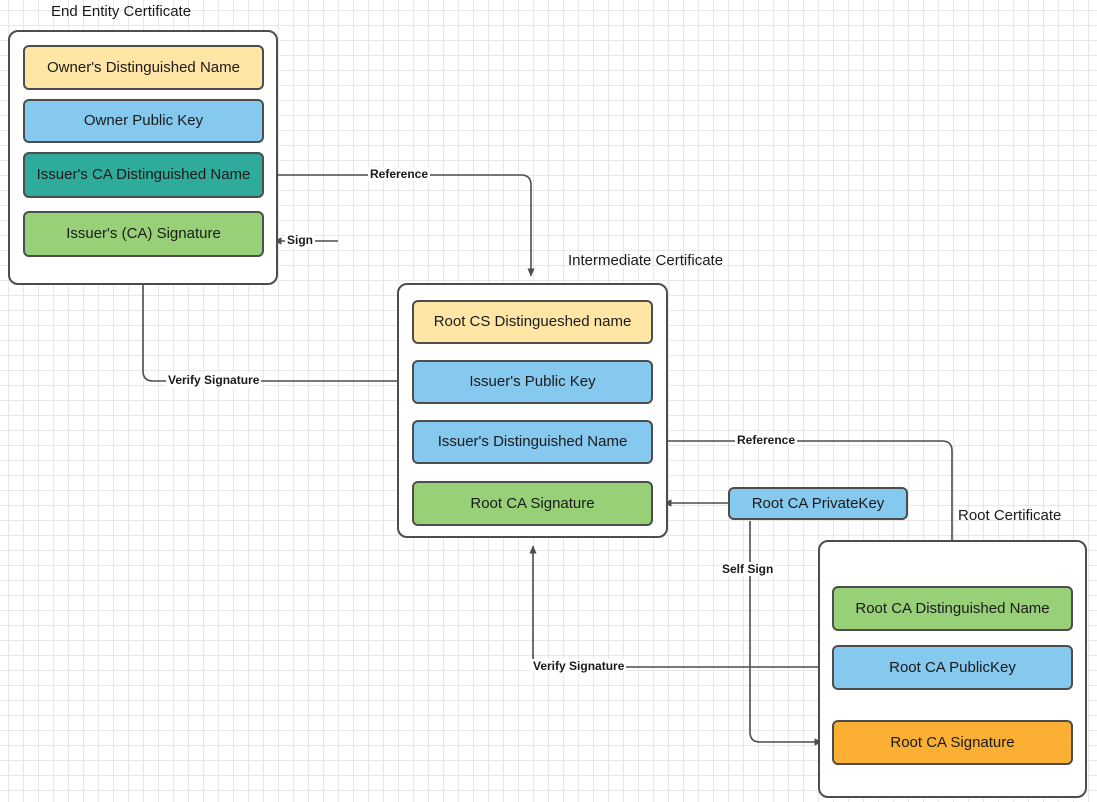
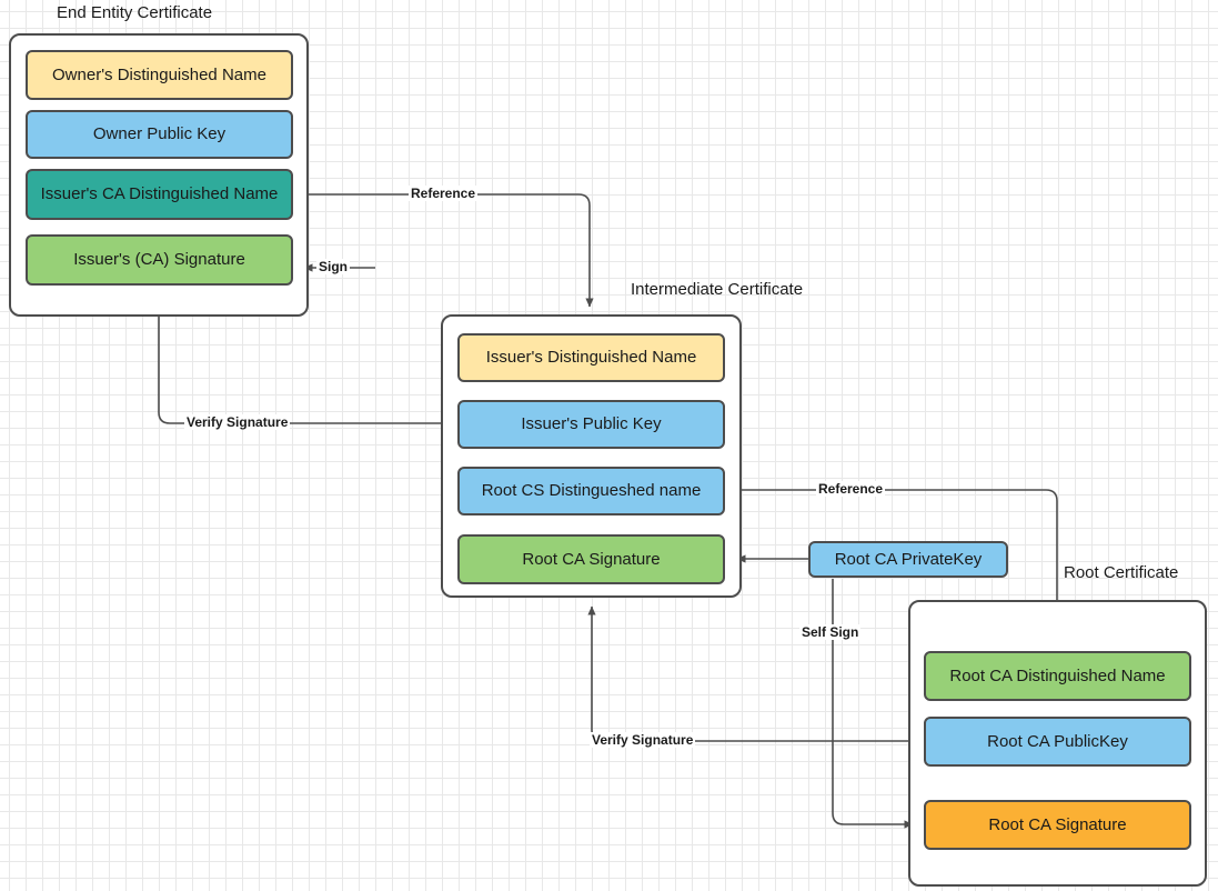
  End Entity Certificate
  Intermediate Certificate
  Root Certificate
  Owner's Distinguished Name
  Owner Public Key
  Issuer's CA Distinguished Name
  Issuer's (CA) Signature
- Root CS Distingueshed name
+ Issuer's Distinguished Name
  Issuer's Public Key
- Issuer's Distinguished Name
+ Root CS Distingueshed name
  Root CA Signature
  Root CA PrivateKey
  Root CA Distinguished Name
  Root CA PublicKey
  Root CA Signature
  Reference
  Sign
  Verify Signature
  Reference
  Self Sign
  Verify Signature
